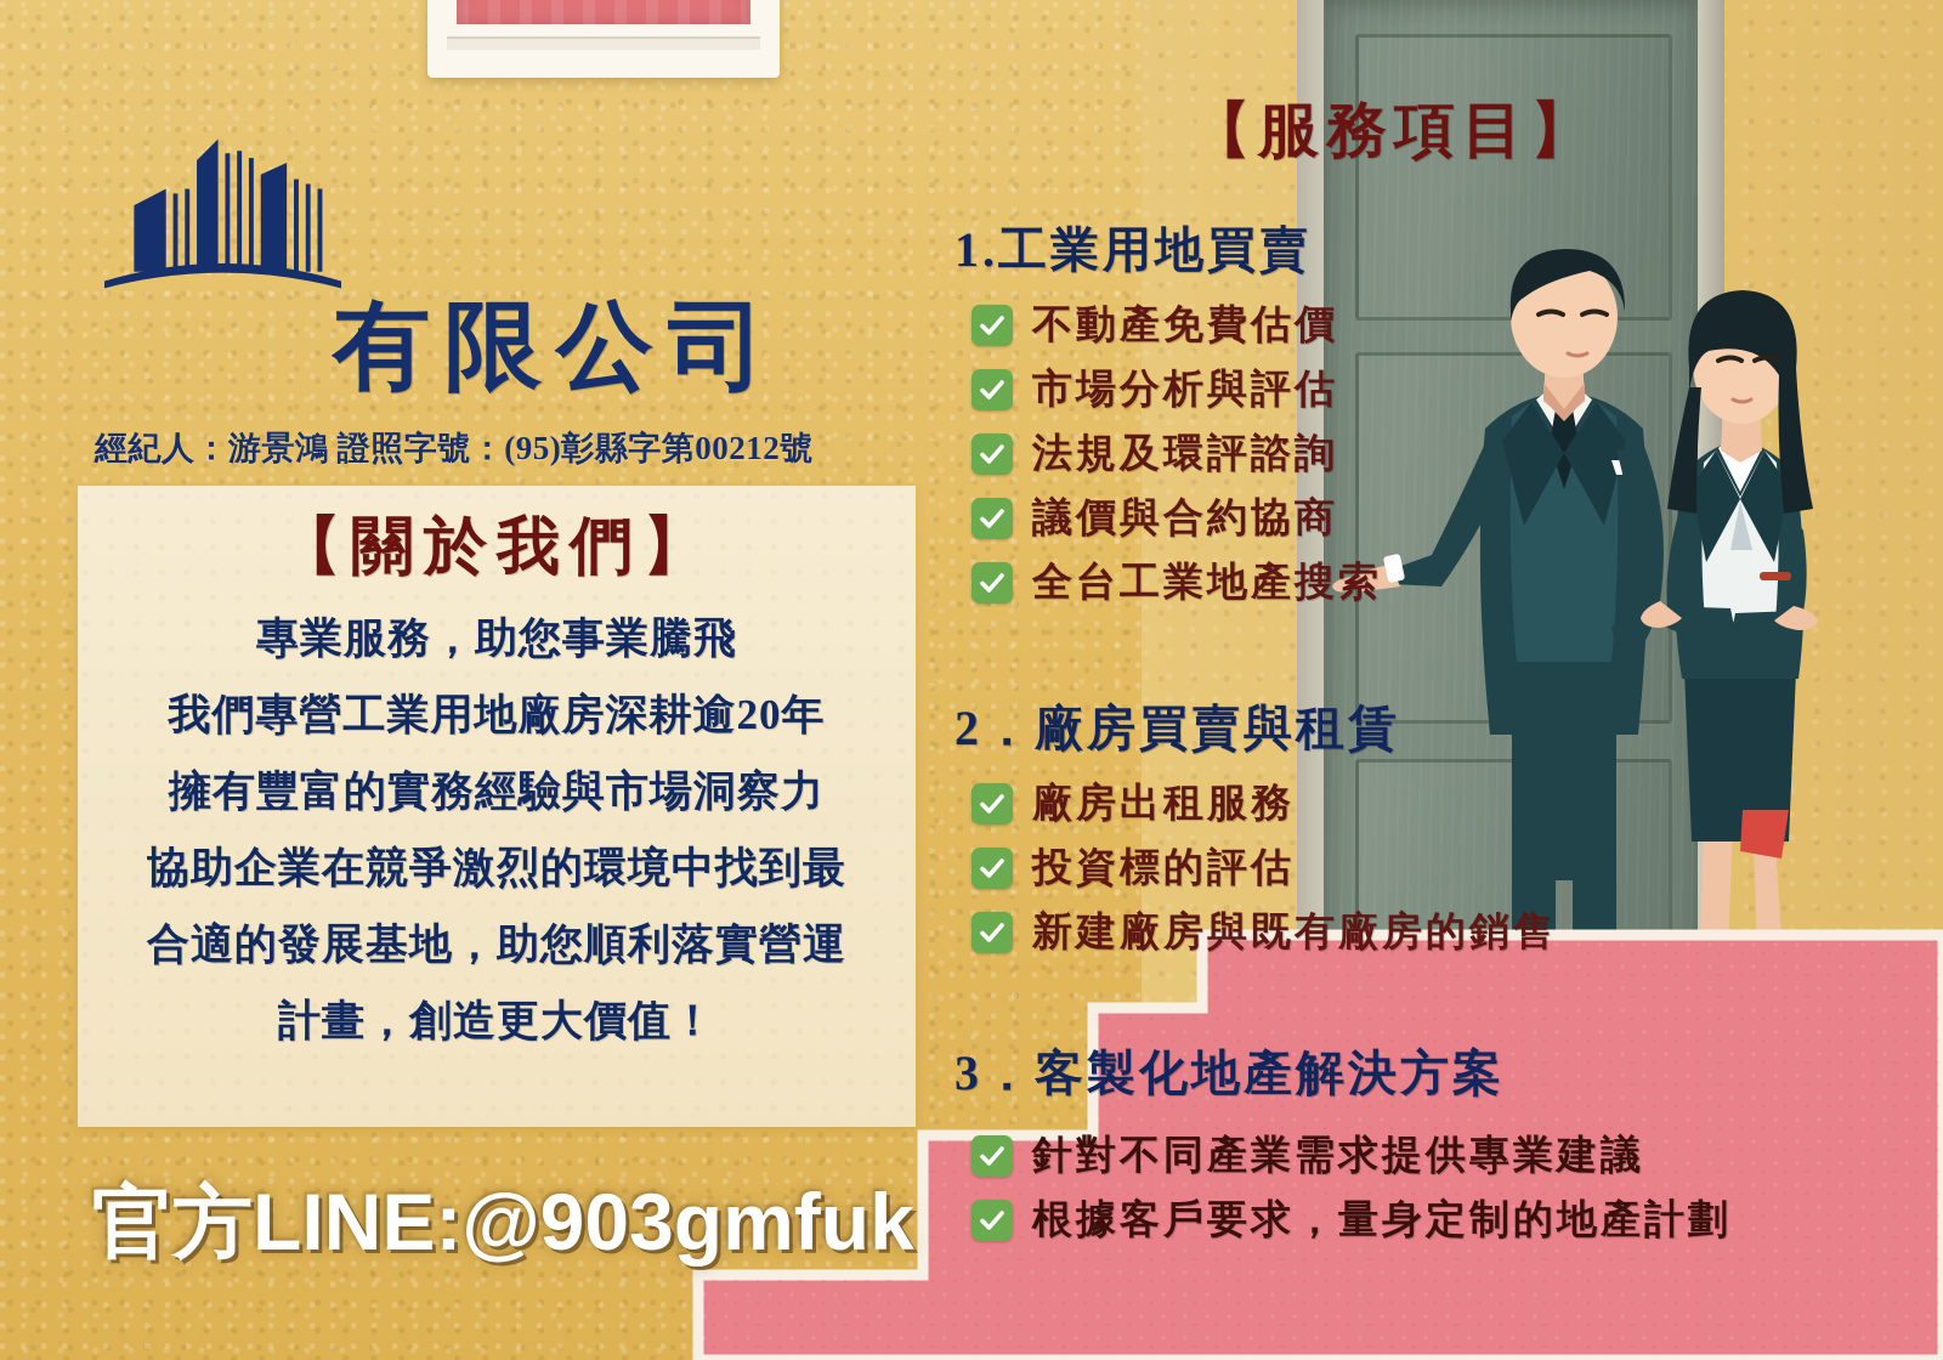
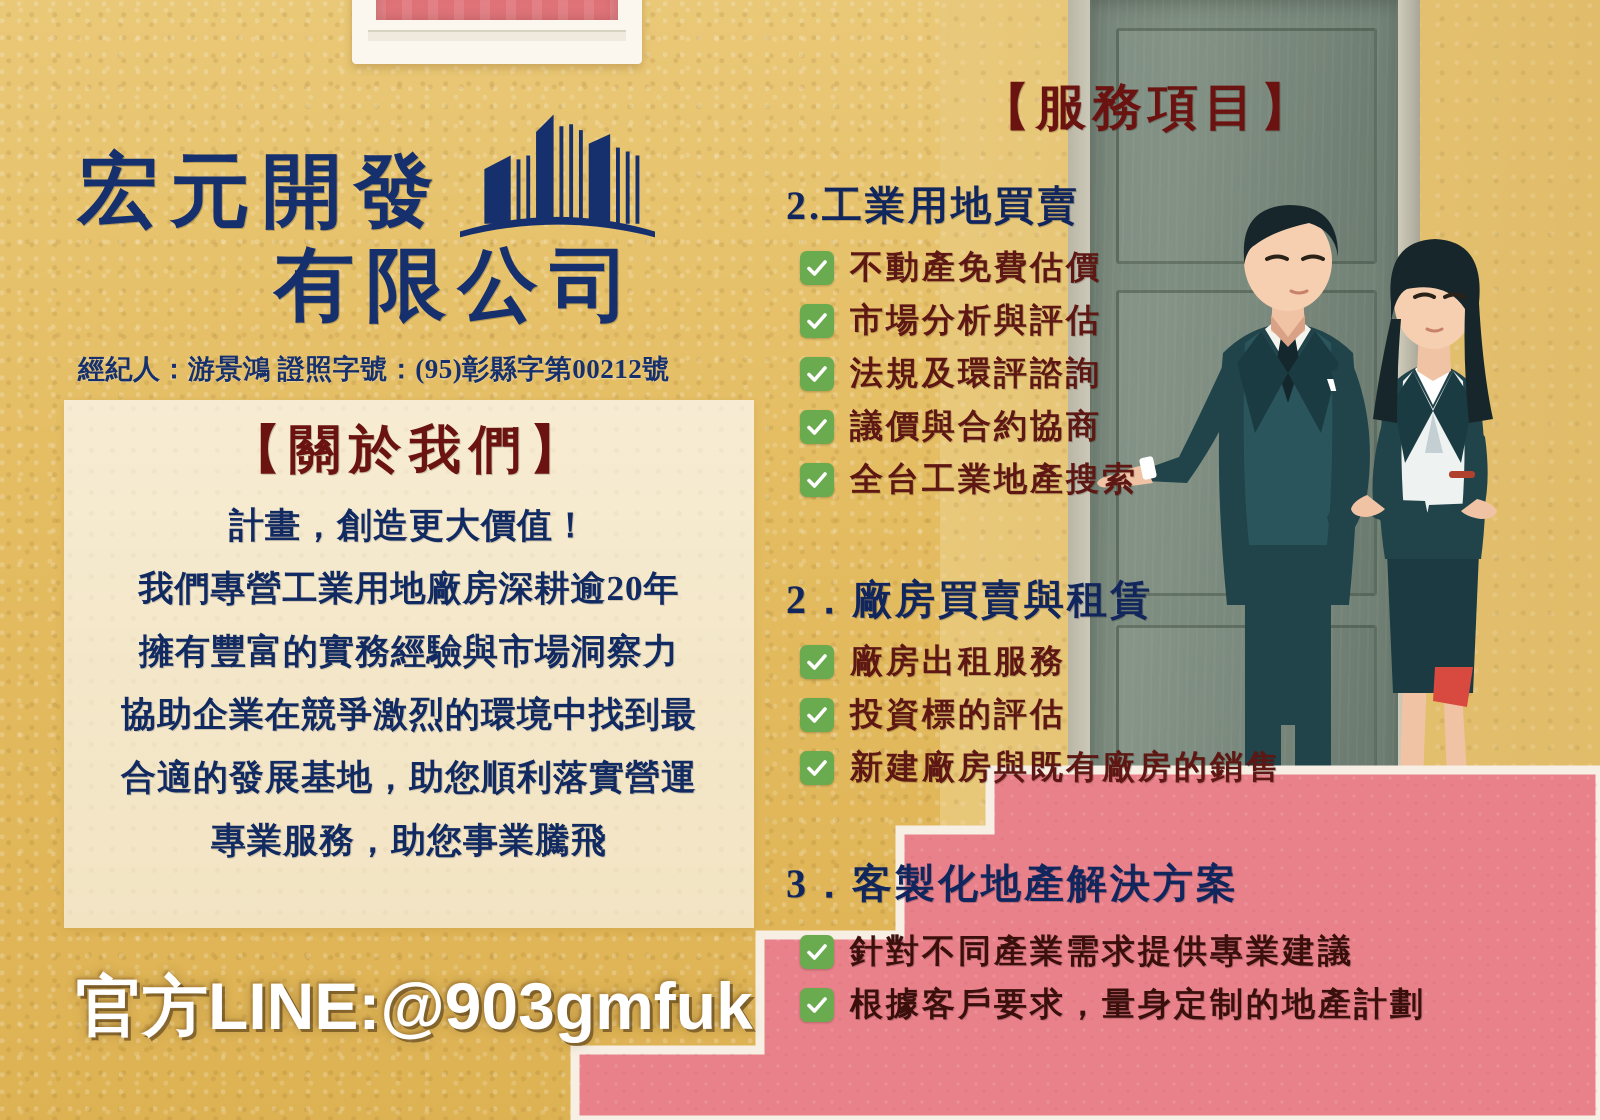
+ 宏元開發
  有限公司
  經紀人：游景鴻 證照字號：(95)彰縣字第00212號
  【關於我們】
- 專業服務，助您事業騰飛
+ 計畫，創造更大價值！
  我們專營工業用地廠房深耕逾20年
  擁有豐富的實務經驗與市場洞察力
  協助企業在競爭激烈的環境中找到最
  合適的發展基地，助您順利落實營運
- 計畫，創造更大價值！
+ 專業服務，助您事業騰飛
  官方LINE:@903gmfuk
  【服務項目】
- 1.工業用地買賣
+ 2.工業用地買賣
  不動產免費估價
  市場分析與評估
  法規及環評諮詢
  議價與合約協商
  全台工業地產搜索
  2．廠房買賣與租賃
  廠房出租服務
  投資標的評估
  新建廠房與既有廠房的銷售
  3．客製化地產解決方案
  針對不同產業需求提供專業建議
  根據客戶要求，量身定制的地產計劃
